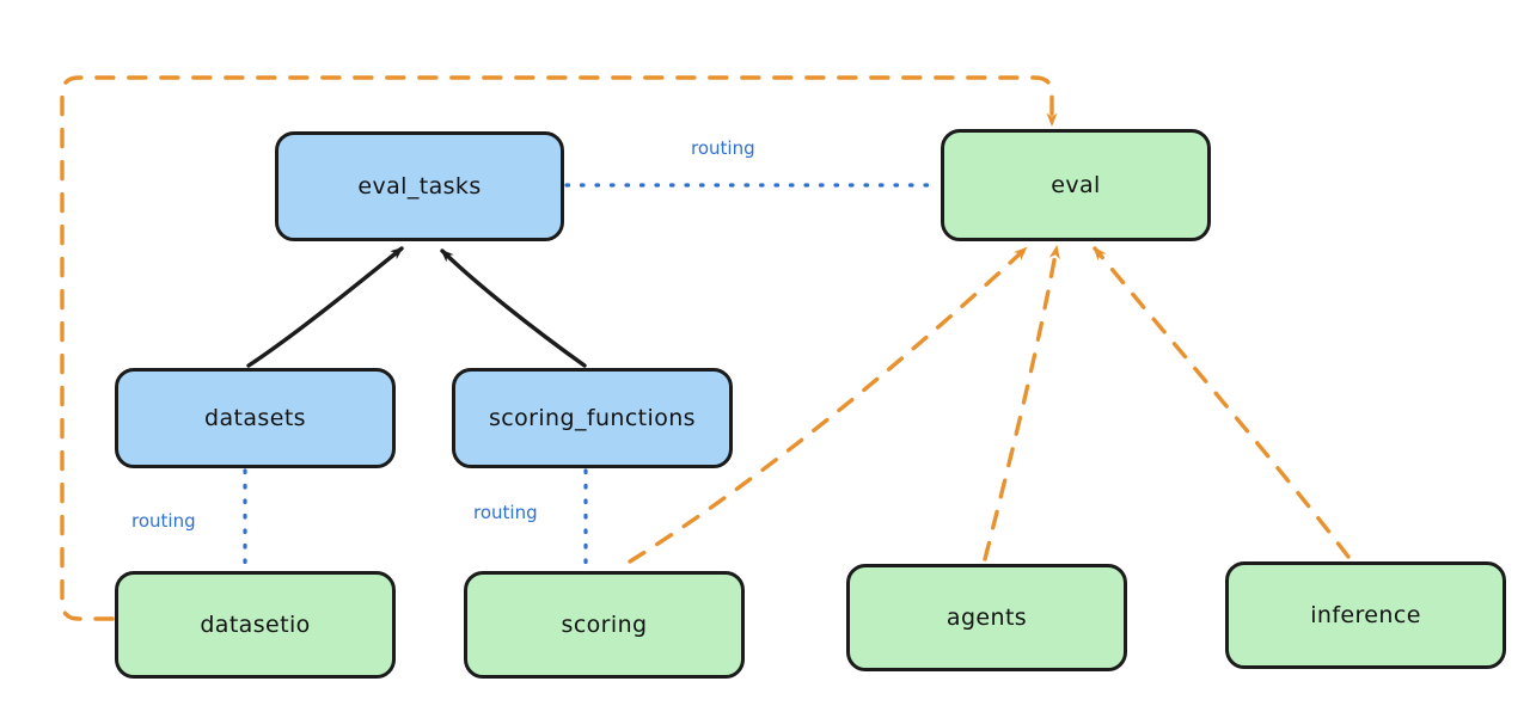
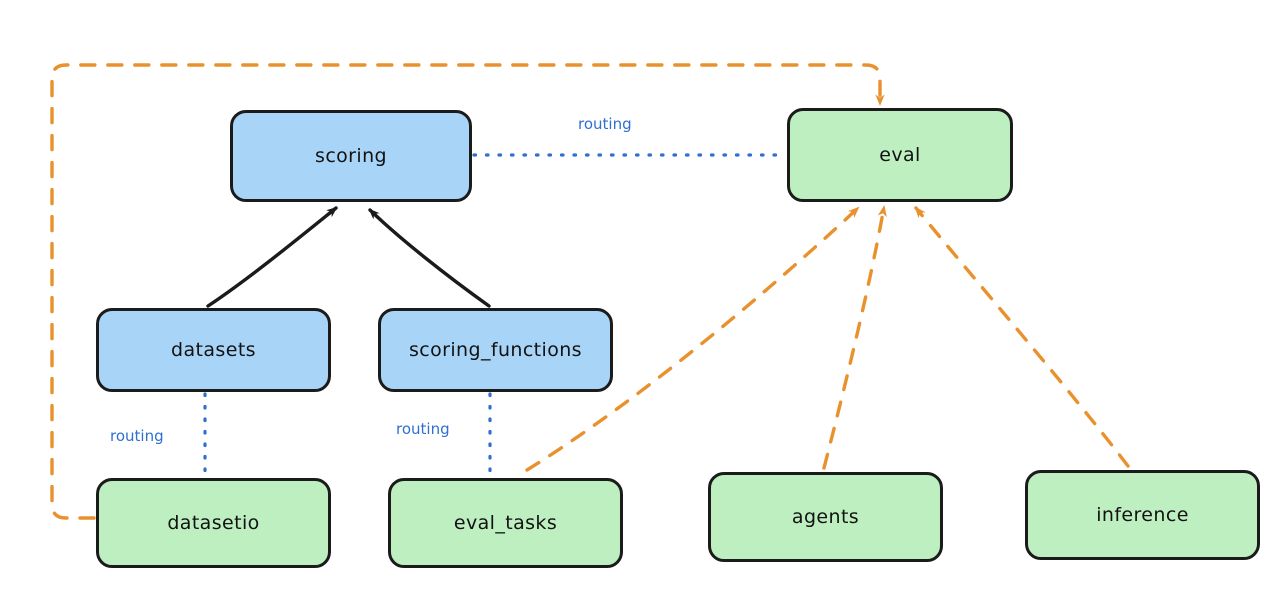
- eval_tasks
+ scoring
  eval
  datasets
  scoring_functions
  datasetio
- scoring
+ eval_tasks
  agents
  inference
  routing
  routing
  routing
